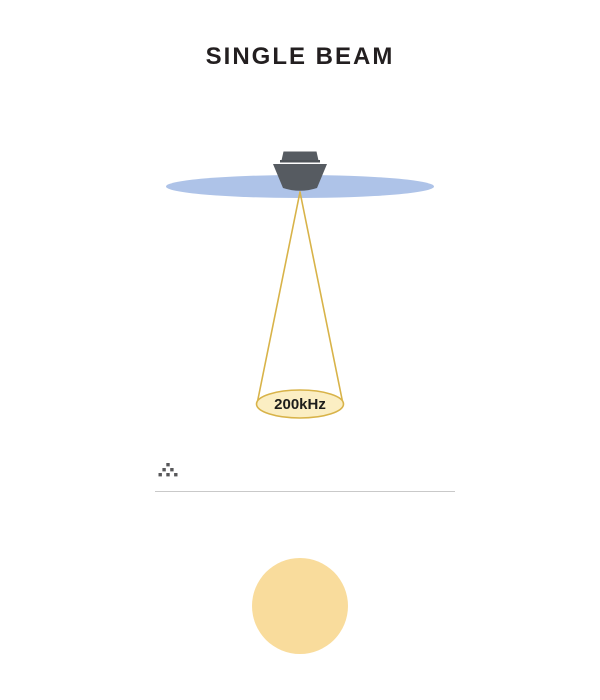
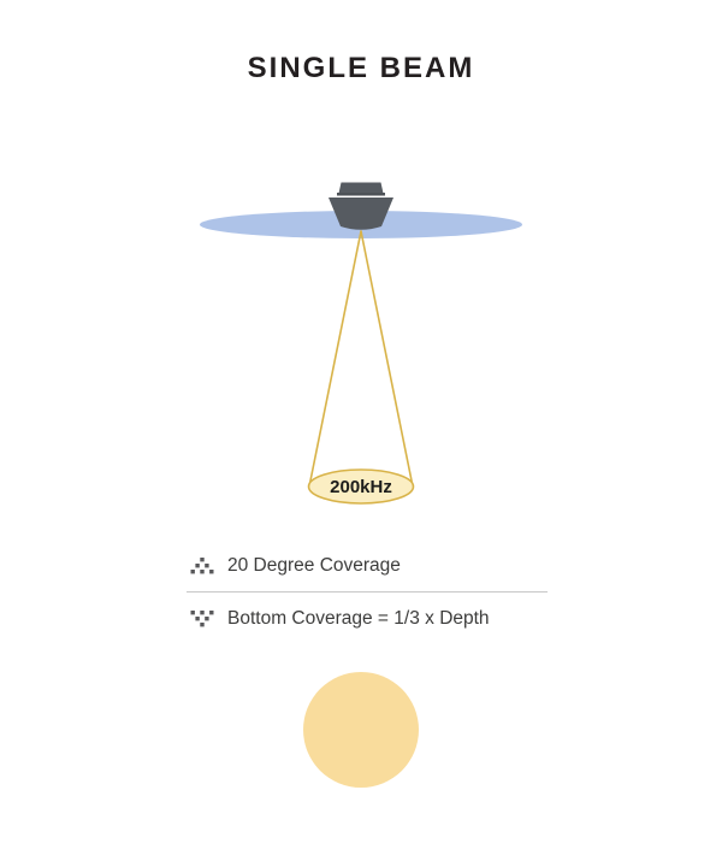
  SINGLE BEAM
  200kHz
+ 20 Degree Coverage
+ Bottom Coverage = 1/3 x Depth
